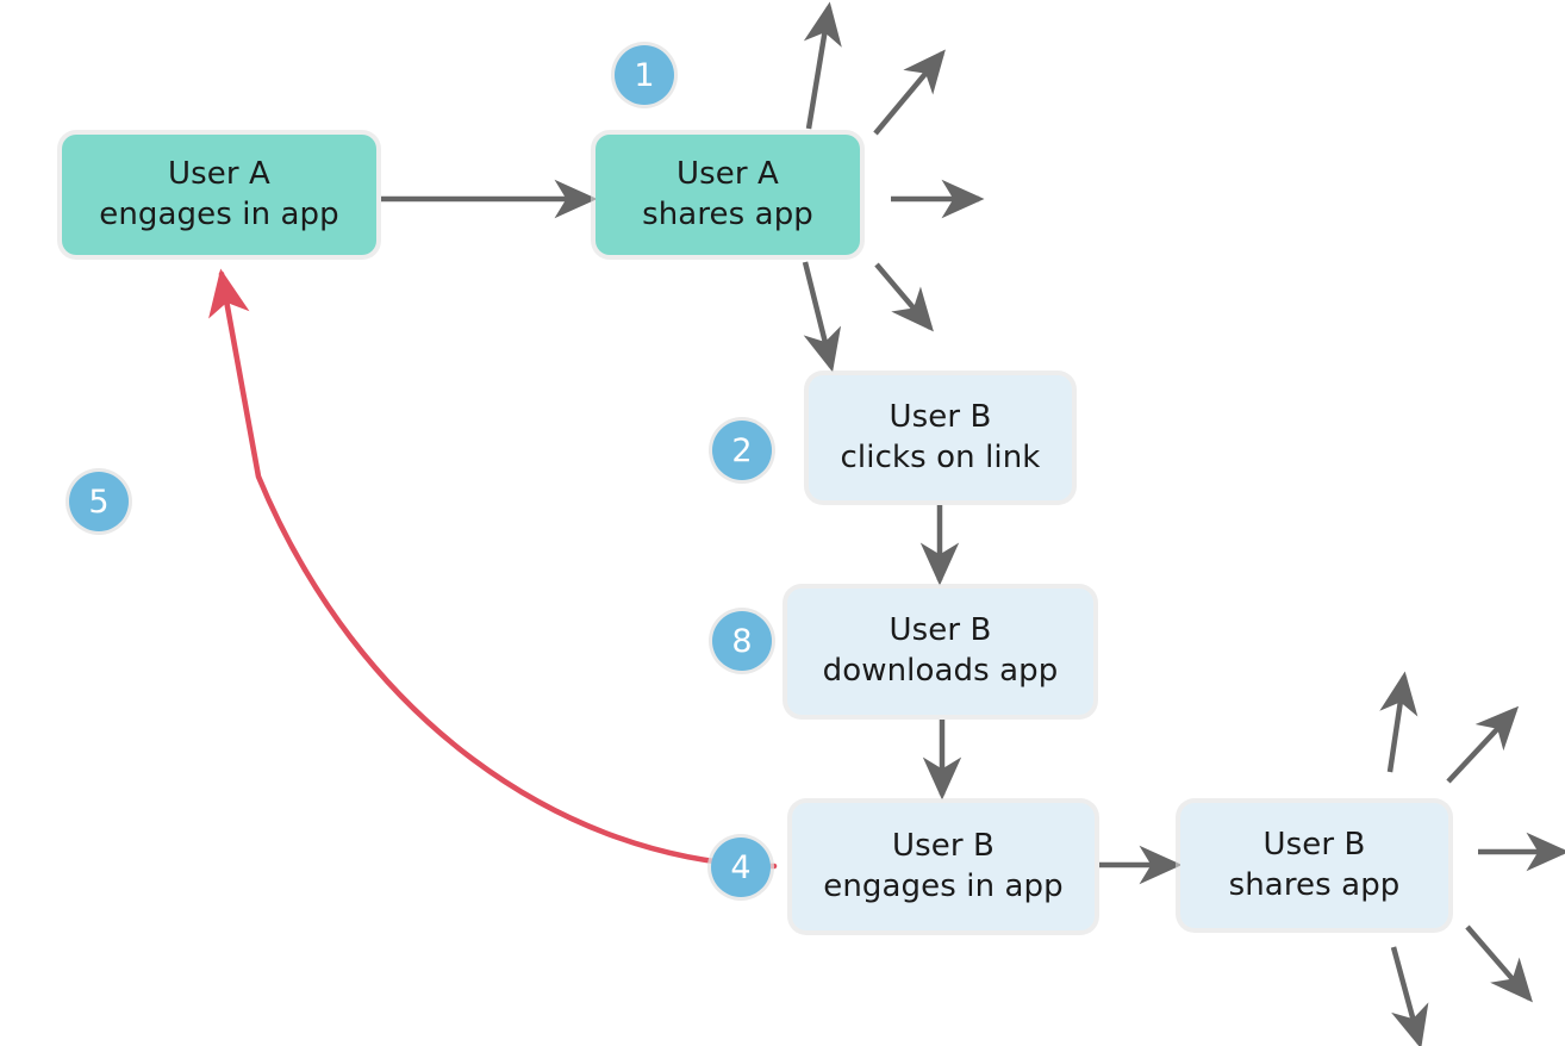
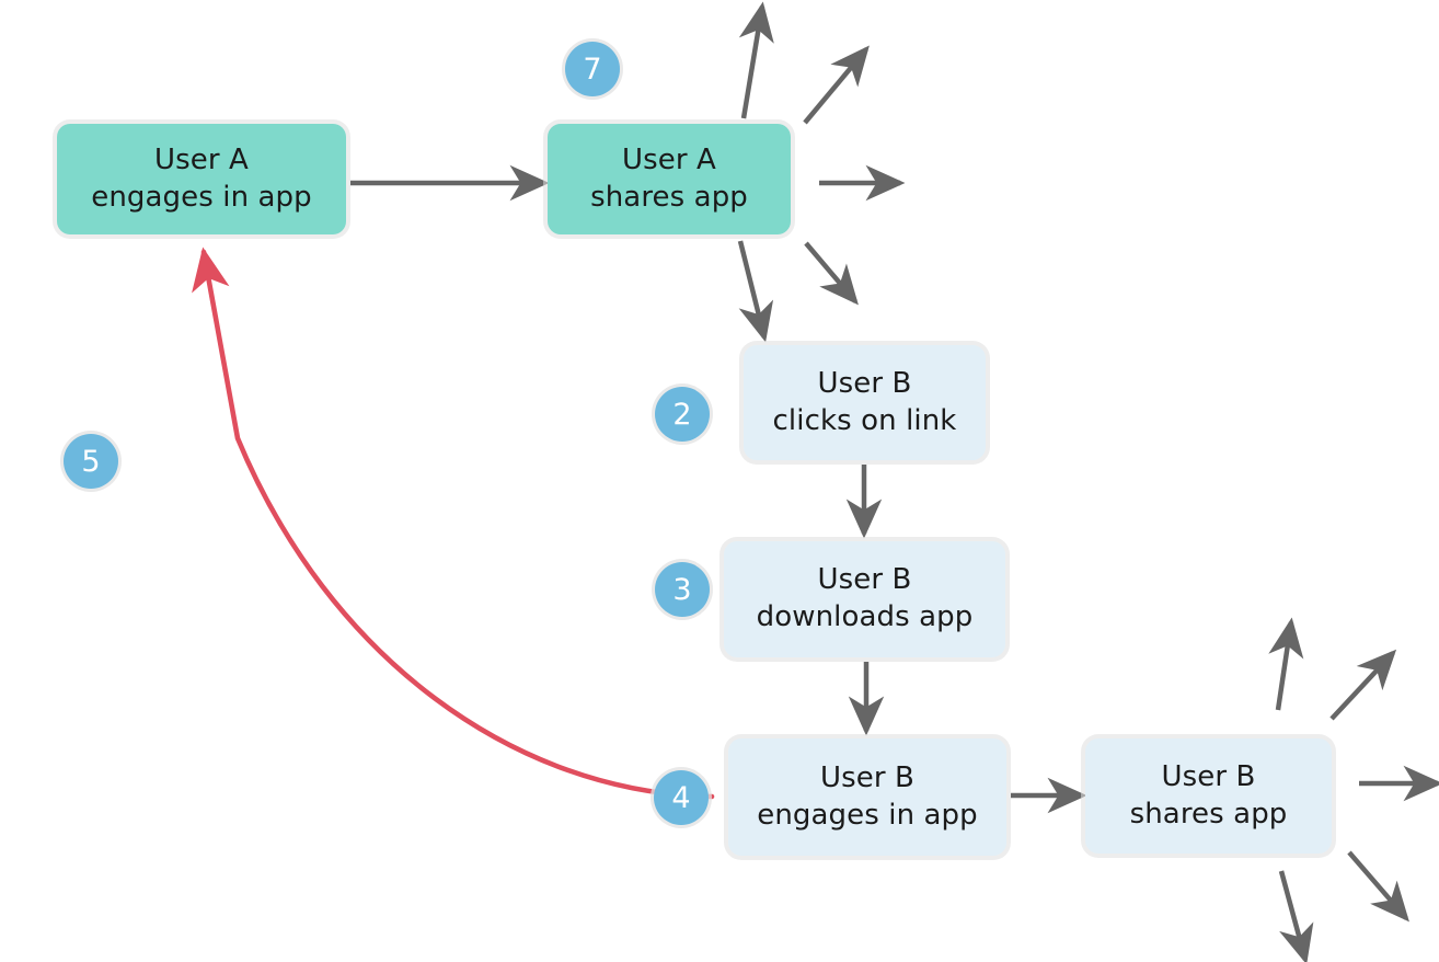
  User A
  engages in app
  User A
  shares app
  User B
  clicks on link
  User B
  downloads app
  User B
  engages in app
  User B
  shares app
- 1
+ 7
  2
- 8
+ 3
  4
  5
